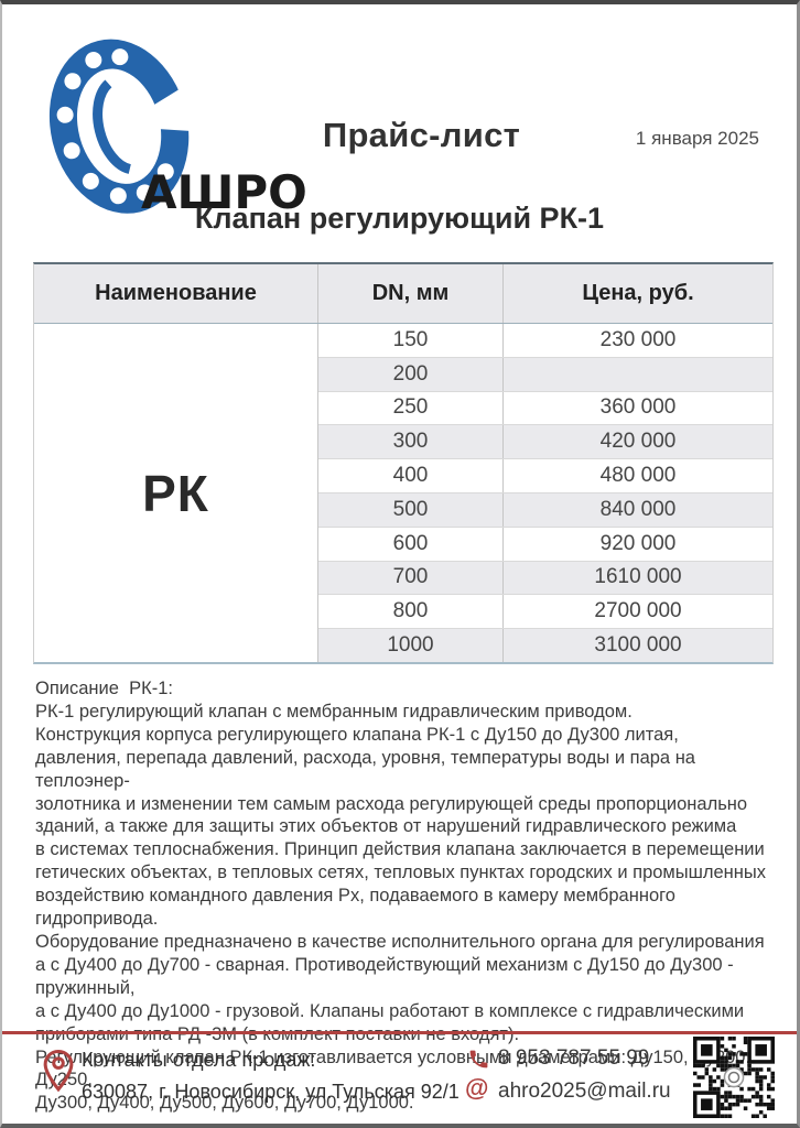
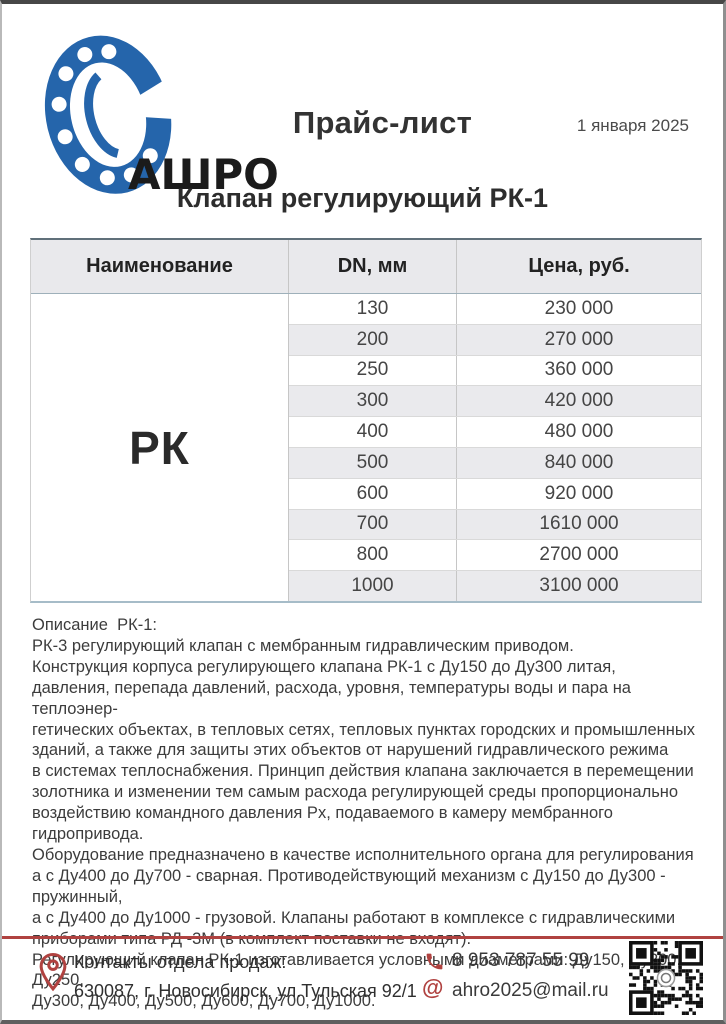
  АШРО
  Прайс-лист
  1 января 2025
  Клапан регулирующий РК-1
  Наименование
  DN, мм
  Цена, руб.
  РК
- 150
+ 130
  230 000
  200
+ 270 000
  250
  360 000
  300
  420 000
  400
  480 000
  500
  840 000
  600
  920 000
  700
  1610 000
  800
  2700 000
  1000
  3100 000
  Описание РК-1:
- РК-1 регулирующий клапан с мембранным гидравлическим приводом.
+ РК-3 регулирующий клапан с мембранным гидравлическим приводом.
  Конструкция корпуса регулирующего клапана РК-1 с Ду150 до Ду300 литая,
  давления, перепада давлений, расхода, уровня, температуры воды и пара на теплоэнер-
- золотника и изменении тем самым расхода регулирующей среды пропорционально
+ гетических объектах, в тепловых сетях, тепловых пунктах городских и промышленных
  зданий, а также для защиты этих объектов от нарушений гидравлического режима
  в системах теплоснабжения. Принцип действия клапана заключается в перемещении
- гетических объектах, в тепловых сетях, тепловых пунктах городских и промышленных
+ золотника и изменении тем самым расхода регулирующей среды пропорционально
  воздействию командного давления Рх, подаваемого в камеру мембранного гидропривода.
  Оборудование предназначено в качестве исполнительного органа для регулирования
  а с Ду400 до Ду700 - сварная. Противодействующий механизм с Ду150 до Ду300 - пружинный,
  а с Ду400 до Ду1000 - грузовой. Клапаны работают в комплексе с гидравлическими
  Реглирующий клапан РК-1 изготавливается условными диаметрами: Ду150,0 Д250,
  Ду300, Ду400, Ду500, Ду600, Ду700, Ду1000.
  Контакты отдела продаж:
  630087, г. Новосибирск, ул.Тульская 92/1
  8 953 787 55 99
  @
  ahro2025@mail.ru
